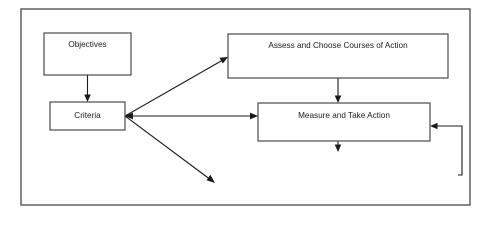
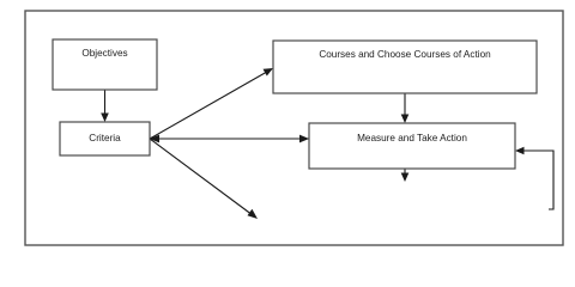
  Objectives
  Criteria
- Assess and Choose Courses of Action
+ Courses and Choose Courses of Action
  Measure and Take Action
